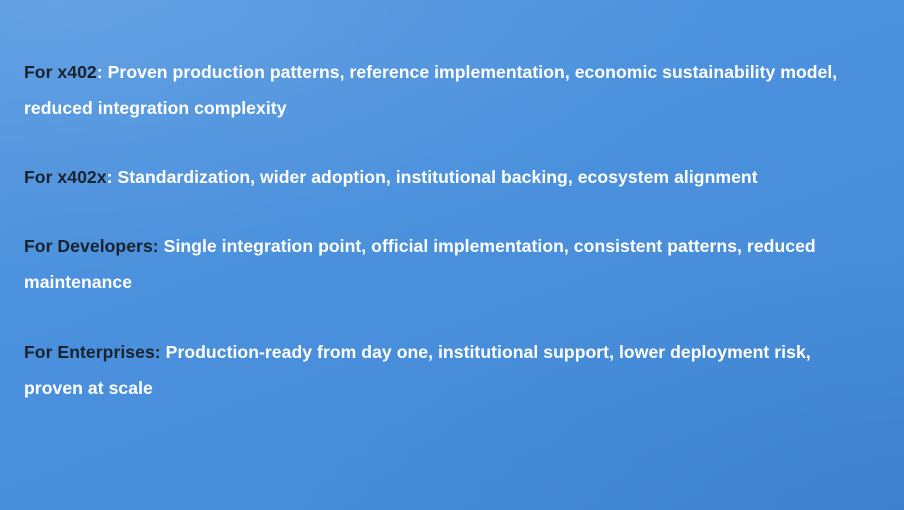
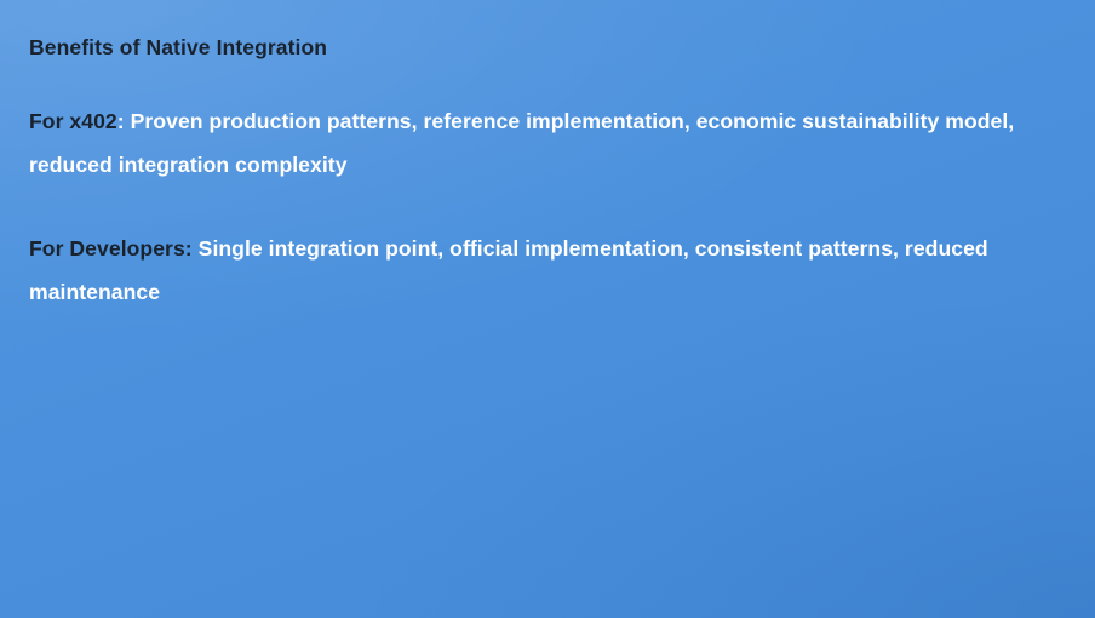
+ Benefits of Native Integration
  For x402: Proven production patterns, reference implementation, economic sustainability model, reduced integration complexity
- For x402x: Standardization, wider adoption, institutional backing, ecosystem alignment
  For Developers: Single integration point, official implementation, consistent patterns, reduced maintenance
- For Enterprises: Production-ready from day one, institutional support, lower deployment risk, proven at scale
